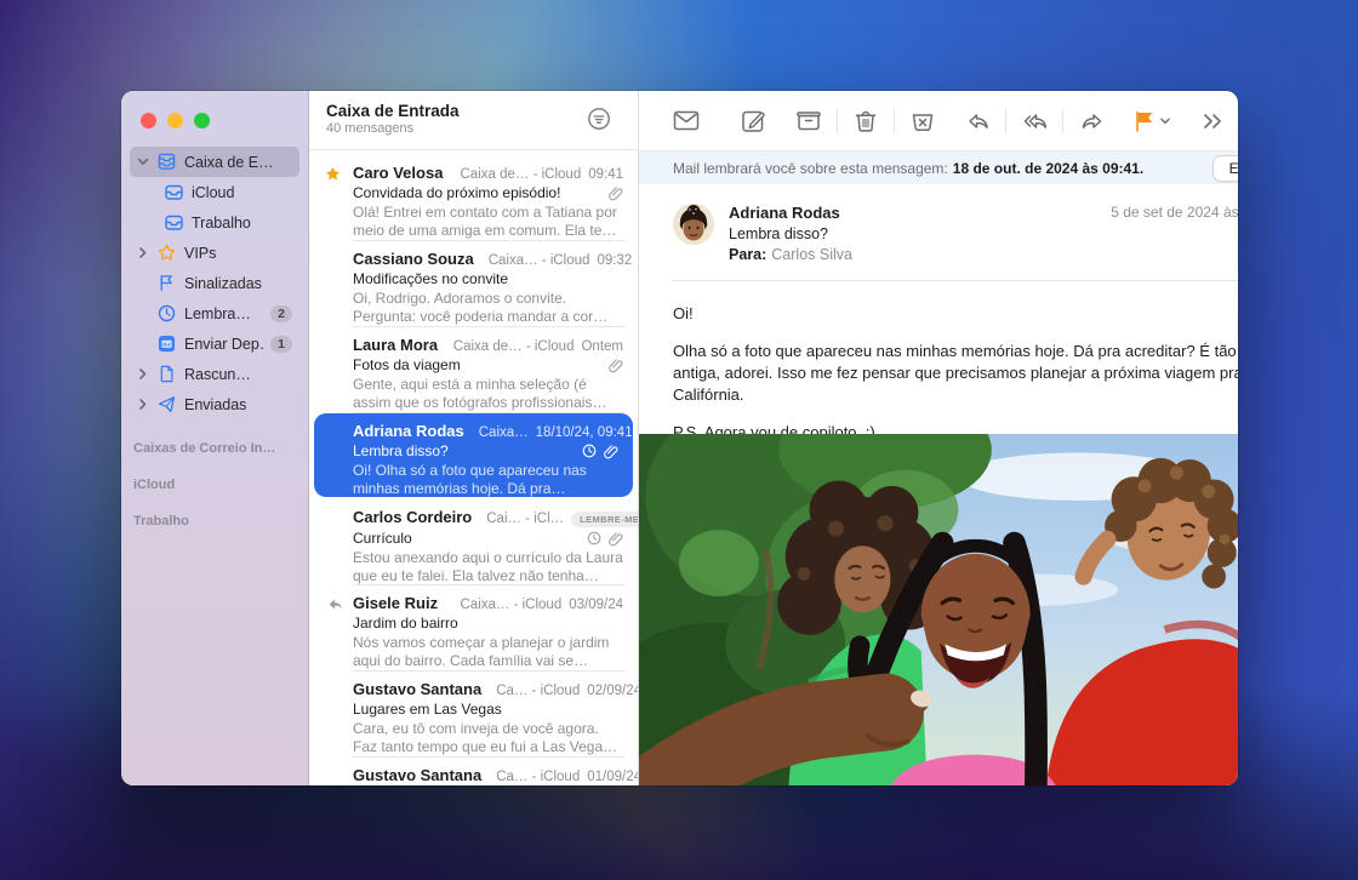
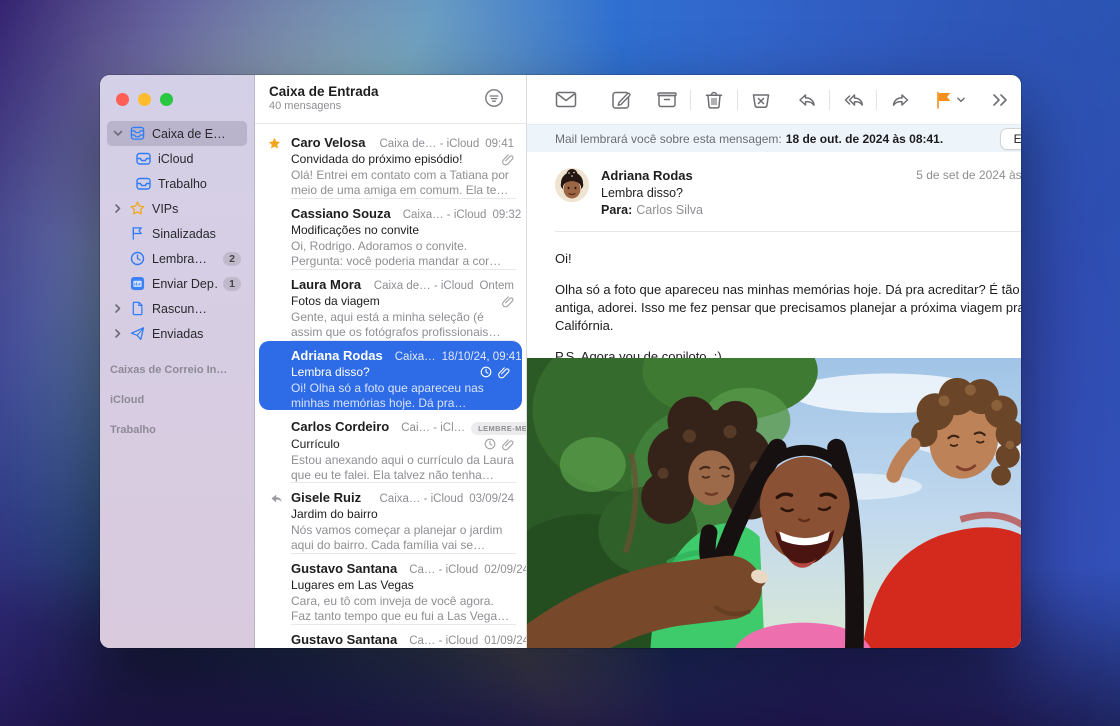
  Caixa de E…
  iCloud
  Trabalho
  VIPs
  Sinalizadas
  Lembra…
  2
  Enviar Dep
  1
  Rascun…
  Enviadas
  Caixas de Correio In…
  iCloud
  Trabalho
  Caixa de Entrada
  40 mensagens
  Caro Velosa
  Caixa de… - iCloud
  09:41
  Convidada do próximo episódio!
  Olá! Entrei em contato com a Tatiana por meio de uma amiga em comum. Ela teve
  Cassiano Souza
  Caixa… - iCloud
  09:32
  Modificações no convite
  Oi, Rodrigo. Adoramos o convite. Pergunta: você poderia mandar a cor
  Laura Mora
  Caixa de… - iCloud
  Ontem
  Fotos da viagem
  Gente, aqui está a minha seleção (é assim que os fotógrafos profissionais
  Adriana Rodas
  Caixa…
  18/10/24, 09:41
  Lembra disso?
  Oi! Olha só a foto que apareceu nas minhas memórias hoje. Dá pra
  Carlos Cordeiro
  Cai… - iCl…
  LEMBRE-ME
  Currículo
  Estou anexando aqui o currículo da Laura que eu te falei. Ela talvez não tenha
  Gisele Ruiz
  Caixa… - iCloud
  03/09/24
  Jardim do bairro
  Nós vamos começar a planejar o jardim aqui do bairro. Cada família vai se
  Gustavo Santana
  Ca… - iCloud
  02/09/24
  Lugares em Las Vegas
  Cara, eu tô com inveja de você agora. Faz tanto tempo que eu fui a Las Vegas,
  Gustavo Santana
  Ca… - iCloud
  01/09/24
  Mail lembrará você sobre esta mensagem:
- 18 de out. de 2024 às 09:41.
+ 18 de out. de 2024 às 08:41.
  Adriana Rodas
  Lembra disso?
  Para: Carlos Silva
  5 de set de 2024 às
  Oi!
  Olha só a foto que apareceu nas minhas memórias hoje. Dá pra acreditar? É tão antiga, adorei. Isso me fez pensar que precisamos planejar a próxima viagem pr Califórnia.
  P.S. Agora vou de copiloto. ;)
